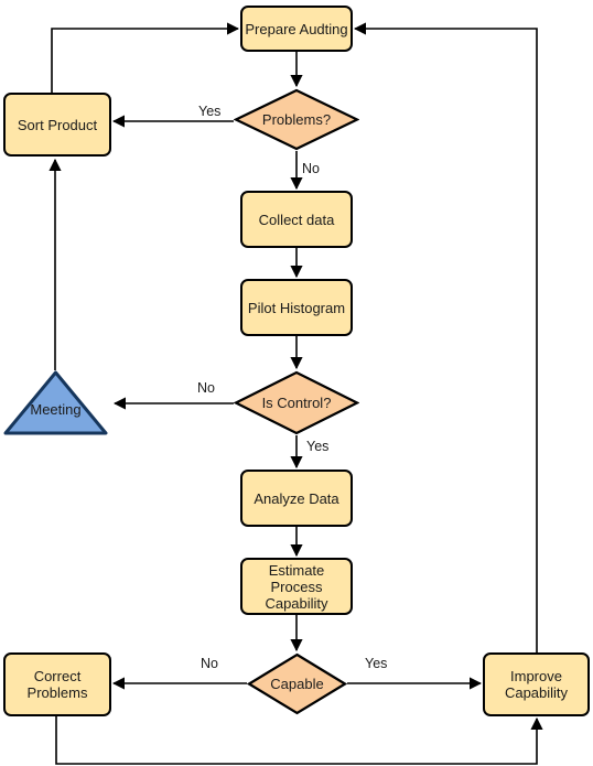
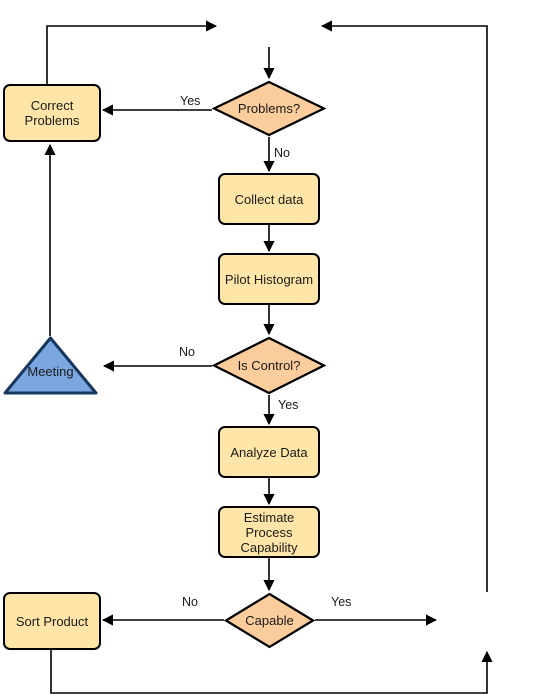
- Prepare Audting
  Problems?
- Sort Product
+ Correct Problems
  Collect data
  Pilot Histogram
  Is Control?
  Meeting
  Analyze Data
  Estimate Process Capability
  Capable
- Correct Problems
+ Sort Product
- Improve Capability
  Yes
  No
  No
  Yes
  No
  Yes
